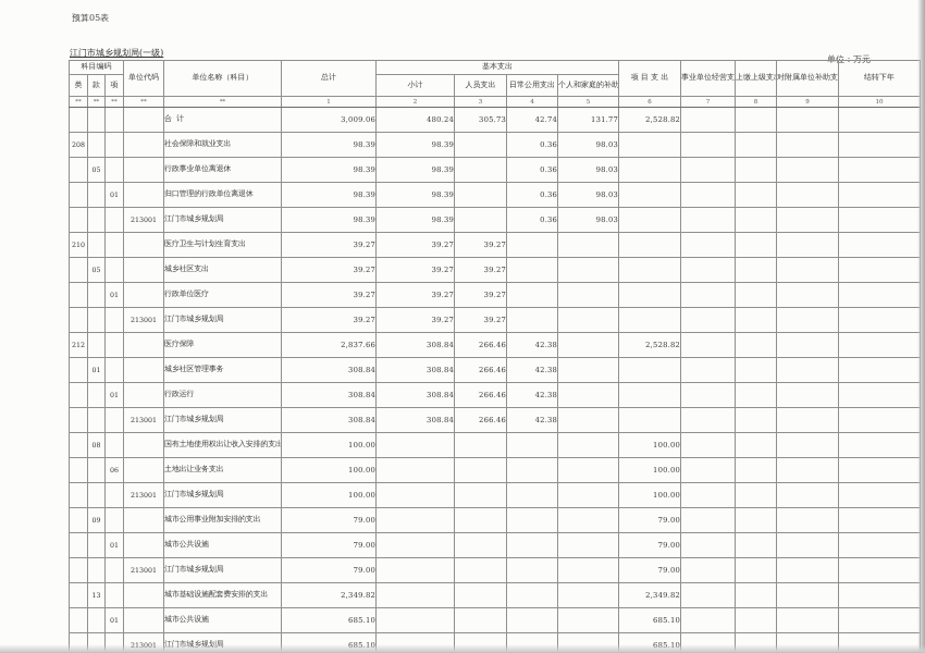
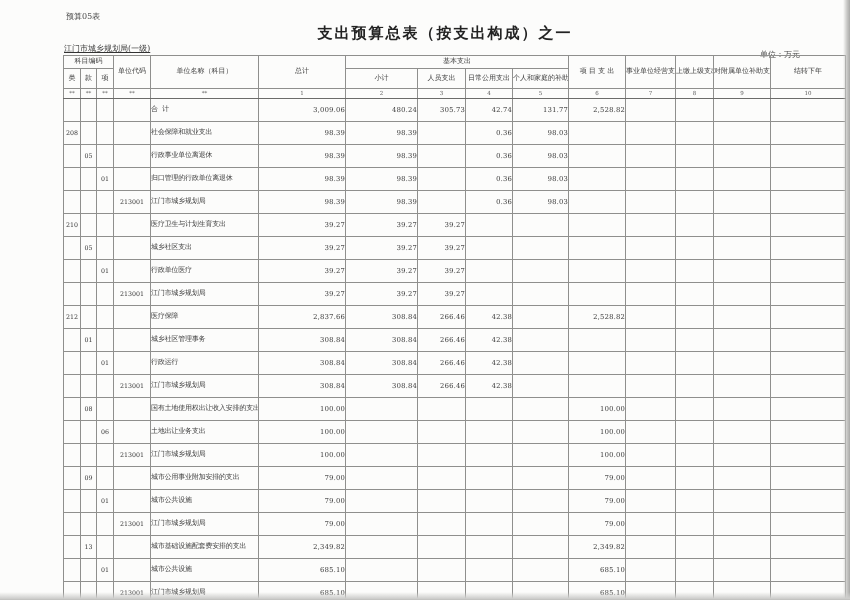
  预算05表
+ 支出预算总表（按支出构成）之一
  江门市城乡规划局(一级)
  单位：万元
  科目编码	单位代码	单位名称（科目）	总计	基本支出	项 目 支 出	事业单位经营支	上缴上级支	对附属单位补助支	结转下年
  类	款	项	小计	人员支出	日常公用支出	个人和家庭的补助
  				合 计	3,009.06	480.24	305.73	42.74	131.77	2,528.82
  				社会保障和就业支出	98.39	98.39		0.36	98.03
  				行政事业单位离退休	98.39	98.39		0.36	98.03
  				归口管理的行政单位离退休	98.39	98.39		0.36	98.03
  				江门市城乡规划局	98.39	98.39		0.36	98.03
  				医疗卫生与计划生育支出	39.27	39.27	39.27
  				城乡社区支出	39.27	39.27	39.27
  				行政单位医疗	39.27	39.27	39.27
  				江门市城乡规划局	39.27	39.27	39.27
  				医疗保障	2,837.66	308.84	266.46	42.38		2,528.82
  				城乡社区管理事务	308.84	308.84	266.46	42.38
  				行政运行	308.84	308.84	266.46	42.38
  				江门市城乡规划局	308.84	308.84	266.46	42.38
  				国有土地使用权出让收入安排的支出	100.00					100.00
  				土地出让业务支出	100.00					100.00
  				江门市城乡规划局	100.00					100.00
  				城市公用事业附加安排的支出	79.00					79.00
  				城市公共设施	79.00					79.00
  				江门市城乡规划局	79.00					79.00
  				城市基础设施配套费安排的支出	2,349.82					2,349.82
  				城市公共设施	685.10					685.10
